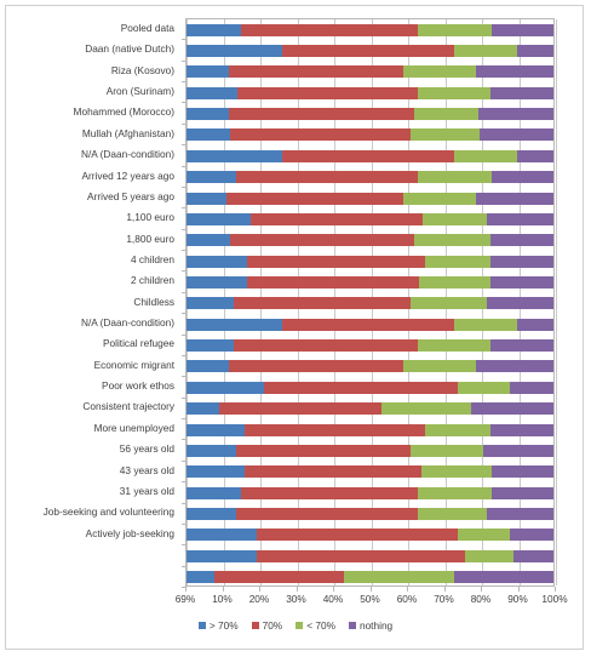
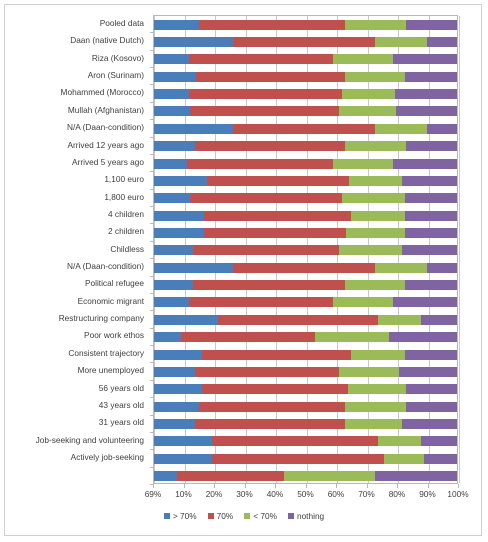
  Pooled data
  Daan (native Dutch)
  Riza (Kosovo)
  Aron (Surinam)
  Mohammed (Morocco)
  Mullah (Afghanistan)
  N/A (Daan-condition)
  Arrived 12 years ago
  Arrived 5 years ago
  1,100 euro
  1,800 euro
  4 children
  2 children
  Childless
  N/A (Daan-condition)
  Political refugee
  Economic migrant
+ Restructuring company
  Poor work ethos
  Consistent trajectory
  More unemployed
  56 years old
  43 years old
  31 years old
  Job-seeking and volunteering
  Actively job-seeking
  69%
  10%
  20%
  30%
  40%
  50%
  60%
  70%
  80%
  90%
  100%
  > 70%
  70%
  < 70%
  nothing
